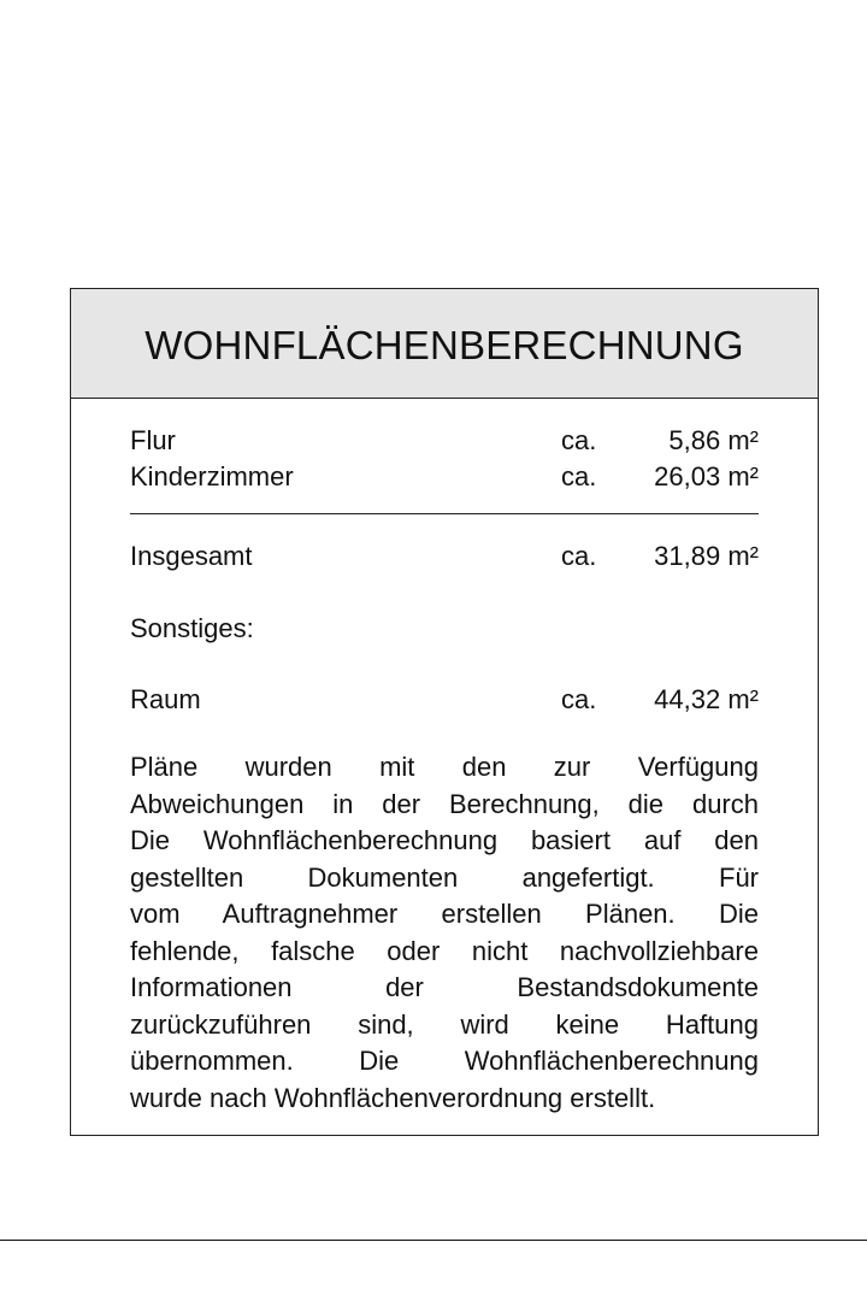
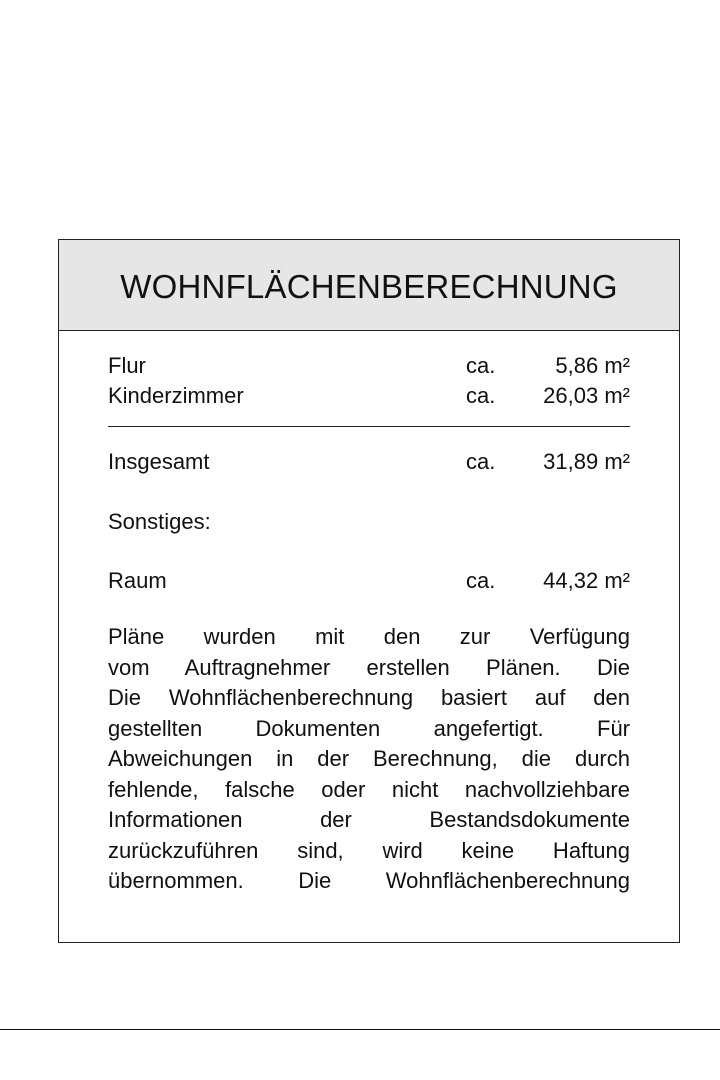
  WOHNFLÄCHENBERECHNUNG
  Flur
  ca.
  5,86 m²
  Kinderzimmer
  ca.
  26,03 m²
  Insgesamt
  ca.
  31,89 m²
  Sonstiges:
  Raum
  ca.
  44,32 m²
  Pläne wurden mit den zur Verfügung
- Abweichungen in der Berechnung, die durch
+ vom Auftragnehmer erstellen Plänen. Die
  Die Wohnflächenberechnung basiert auf den
  gestellten Dokumenten angefertigt. Für
- vom Auftragnehmer erstellen Plänen. Die
+ Abweichungen in der Berechnung, die durch
  fehlende, falsche oder nicht nachvollziehbare
  Informationen der Bestandsdokumente
  zurückzuführen sind, wird keine Haftung
  übernommen. Die Wohnflächenberechnung
- wurde nach Wohnflächenverordnung erstellt.
